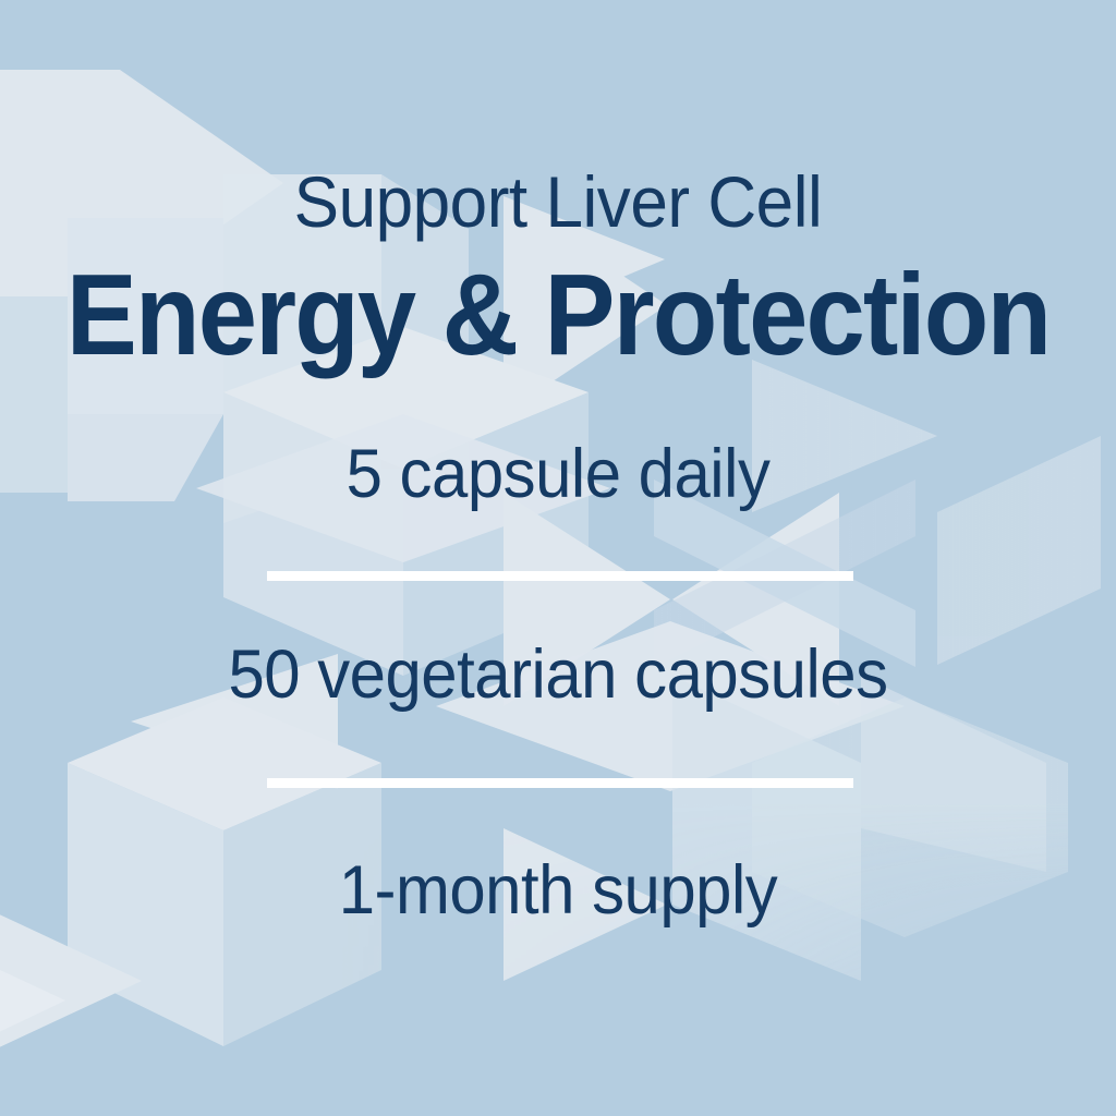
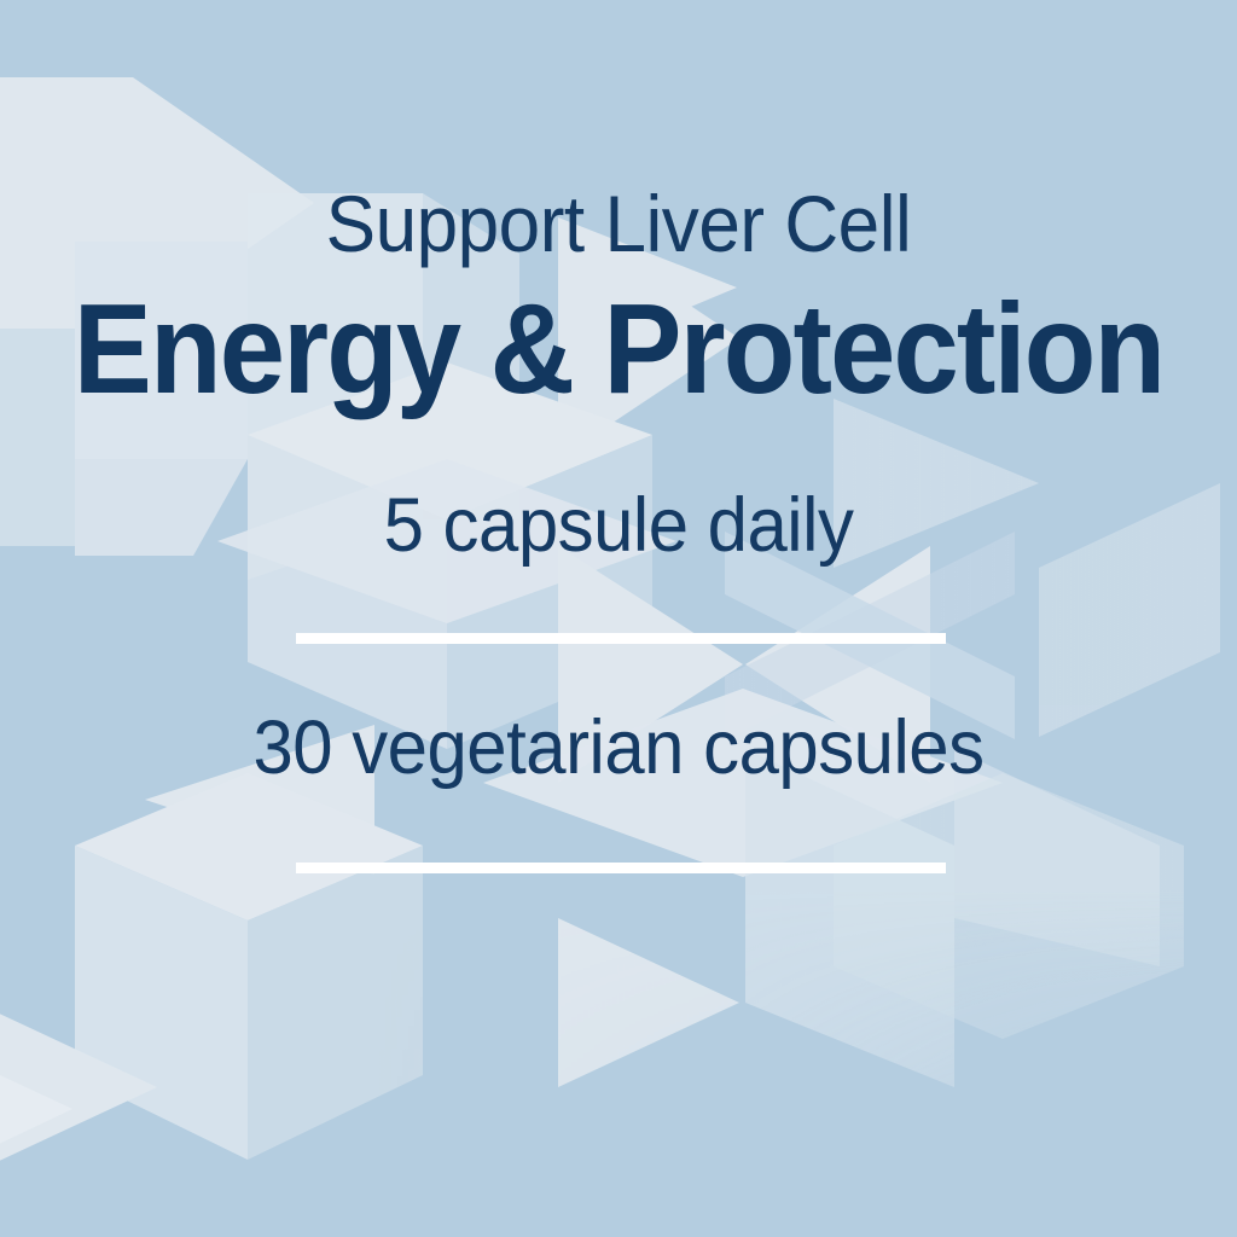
  Support Liver Cell
  Energy & Protection
  5 capsule daily
- 50 vegetarian capsules
+ 30 vegetarian capsules
- 1-month supply
